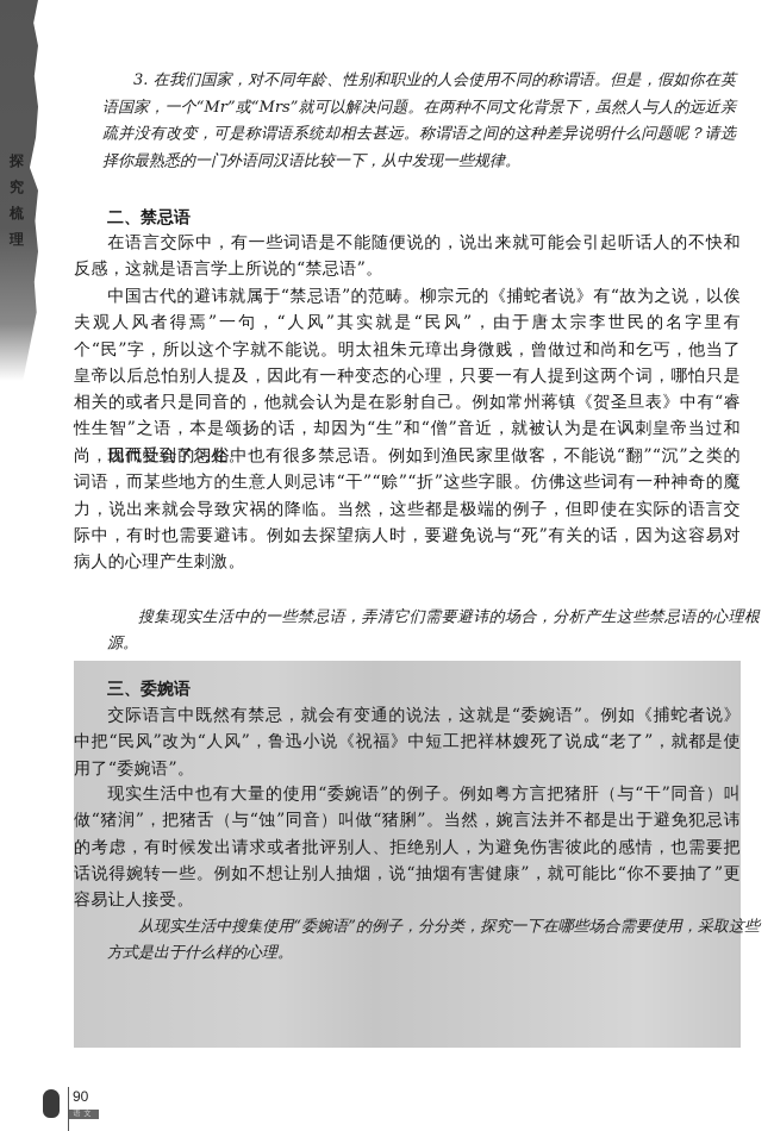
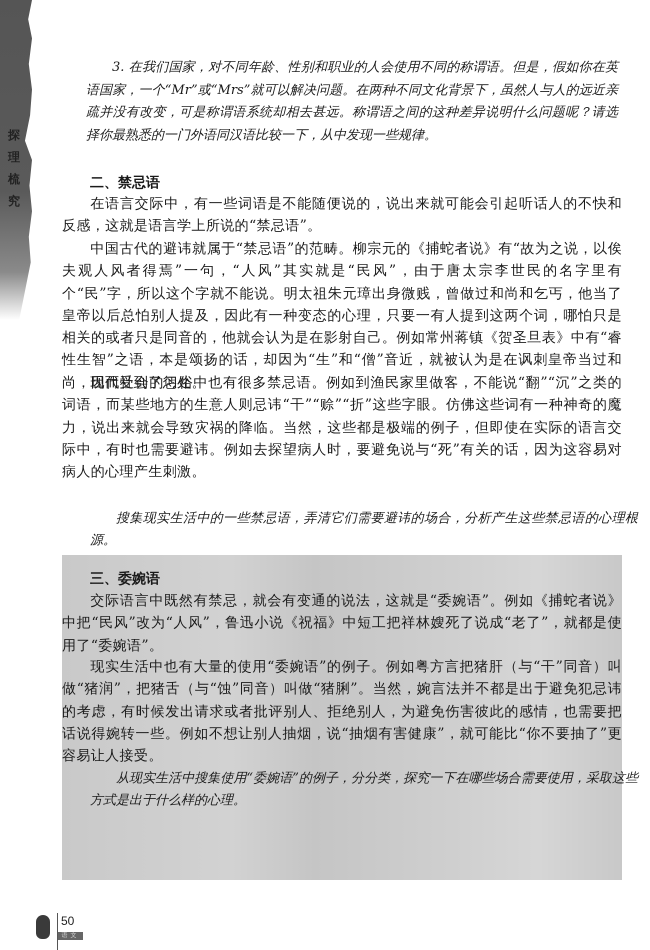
  探
- 究
+ 理
  梳
- 理
+ 究
  3. 在我们国家，对不同年龄、性别和职业的人会使用不同的称谓语。但是，假如你在英语国家，一个“Mr”或“Mrs”就可以解决问题。在两种不同文化背景下，虽然人与人的远近亲疏并没有改变，可是称谓语系统却相去甚远。称谓语之间的这种差异说明什么问题呢？请选择你最熟悉的一门外语同汉语比较一下，从中发现一些规律。
  二、禁忌语
  在语言交际中，有一些词语是不能随便说的，说出来就可能会引起听话人的不快和反感，这就是语言学上所说的“禁忌语”。
  中国古代的避讳就属于“禁忌语”的范畴。柳宗元的《捕蛇者说》有“故为之说，以俟夫观人风者得焉”一句，“人风”其实就是“民风”，由于唐太宗李世民的名字里有个“民”字，所以这个字就不能说。明太祖朱元璋出身微贱，曾做过和尚和乞丐，他当了皇帝以后总怕别人提及，因此有一种变态的心理，只要一有人提到这两个词，哪怕只是相关的或者只是同音的，他就会认为是在影射自己。例如常州蒋镇《贺圣旦表》中有“睿性生智”之语，本是颂扬的话，却因为“生”和“僧”音近，就被认为是在讽刺皇帝当过和尚，因而受到了惩处。
  现代社会的习俗中也有很多禁忌语。例如到渔民家里做客，不能说“翻”“沉”之类的词语，而某些地方的生意人则忌讳“干”“赊”“折”这些字眼。仿佛这些词有一种神奇的魔力，说出来就会导致灾祸的降临。当然，这些都是极端的例子，但即使在实际的语言交际中，有时也需要避讳。例如去探望病人时，要避免说与“死”有关的话，因为这容易对病人的心理产生刺激。
  搜集现实生活中的一些禁忌语，弄清它们需要避讳的场合，分析产生这些禁忌语的心理根源。
  三、委婉语
  交际语言中既然有禁忌，就会有变通的说法，这就是“委婉语”。例如《捕蛇者说》中把“民风”改为“人风”，鲁迅小说《祝福》中短工把祥林嫂死了说成“老了”，就都是使用了“委婉语”。
  现实生活中也有大量的使用“委婉语”的例子。例如粤方言把猪肝（与“干”同音）叫做“猪润”，把猪舌（与“蚀”同音）叫做“猪脷”。当然，婉言法并不都是出于避免犯忌讳的考虑，有时候发出请求或者批评别人、拒绝别人，为避免伤害彼此的感情，也需要把话说得婉转一些。例如不想让别人抽烟，说“抽烟有害健康”，就可能比“你不要抽了”更容易让人接受。
  从现实生活中搜集使用“委婉语”的例子，分分类，探究一下在哪些场合需要使用，采取这些方式是出于什么样的心理。
- 90
+ 50
